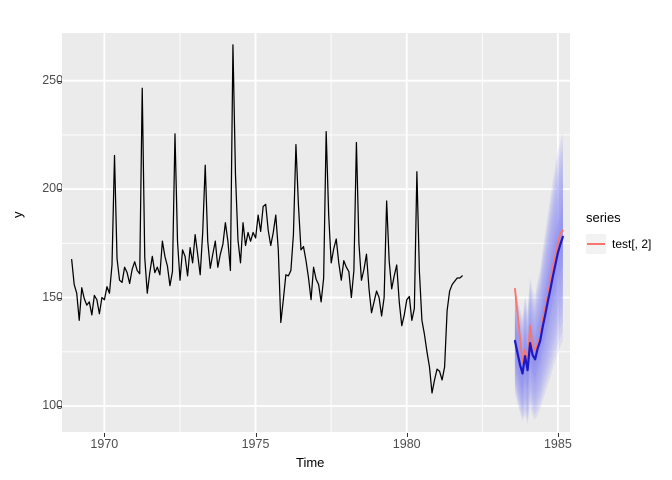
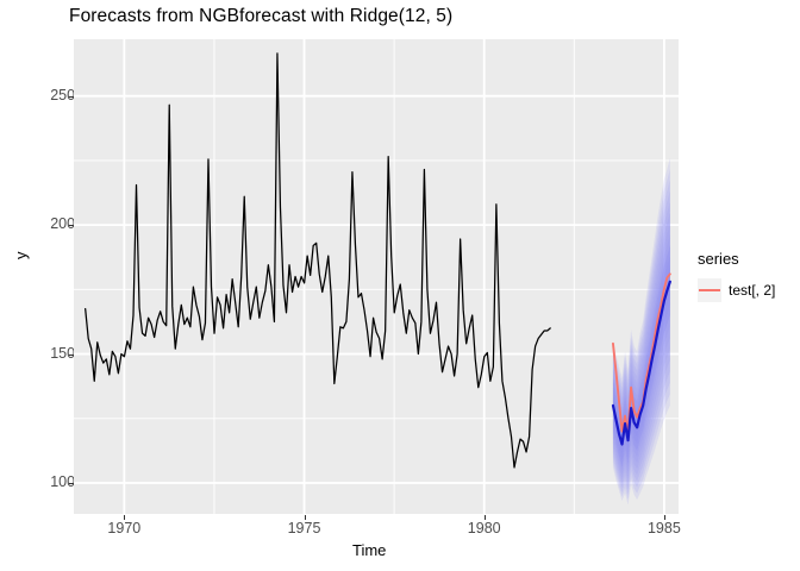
+ Forecasts from NGBforecast with Ridge(12, 5)
  Time
  100
  150
  200
  250
  1970
  1975
  1980
  1985
  series
  test[, 2]
